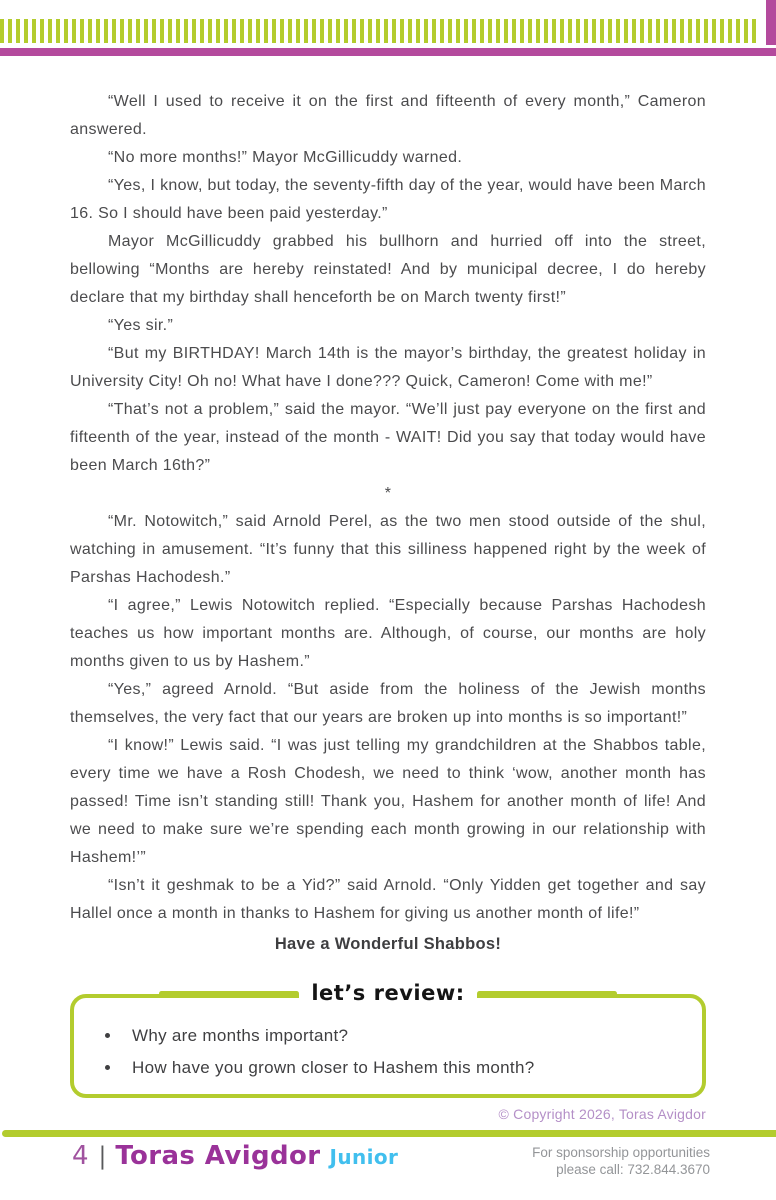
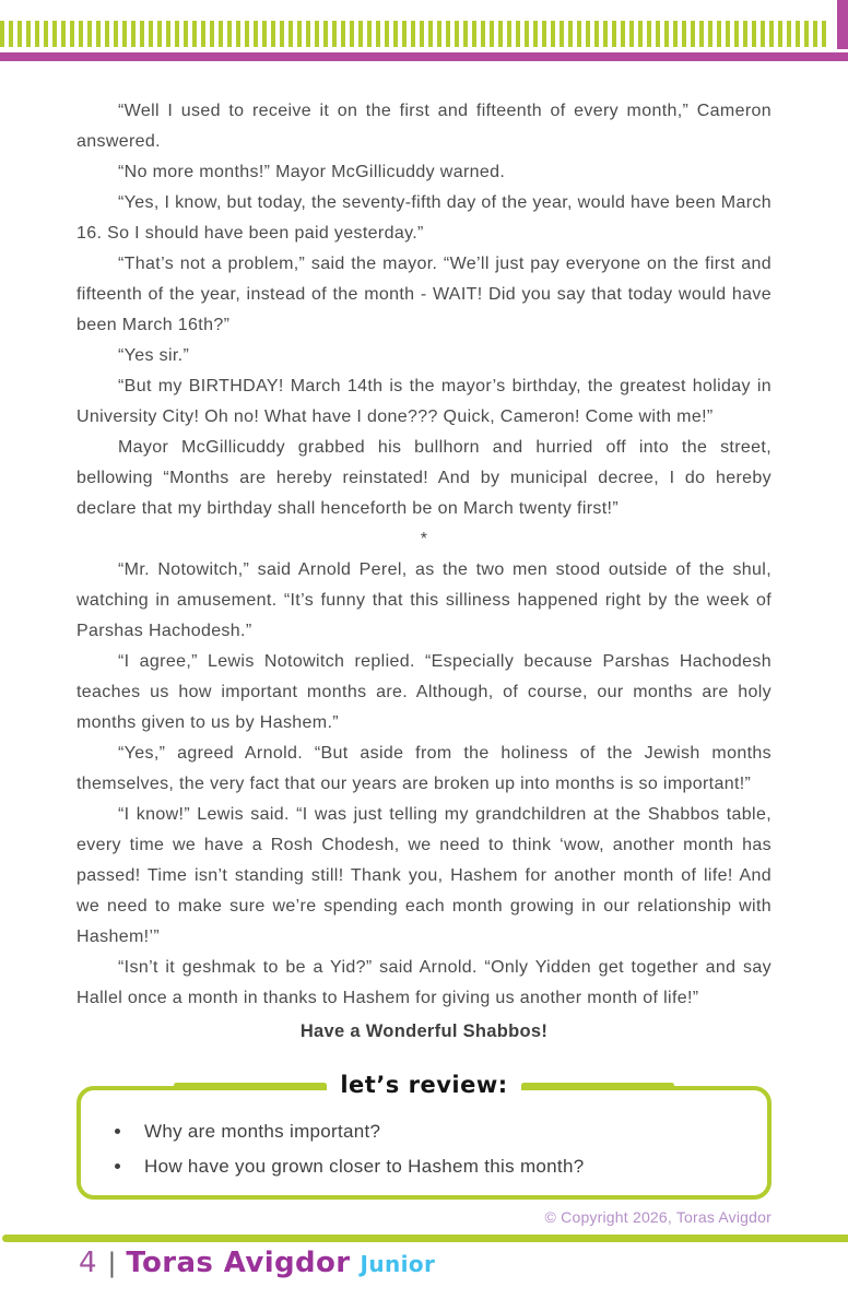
  “Well I used to receive it on the first and fifteenth of every month,” Cameron answered.
  “No more months!” Mayor McGillicuddy warned.
  “Yes, I know, but today, the seventy-fifth day of the year, would have been March 16. So I should have been paid yesterday.”
- Mayor McGillicuddy grabbed his bullhorn and hurried off into the street, bellowing “Months are hereby reinstated! And by municipal decree, I do hereby declare that my birthday shall henceforth be on March twenty first!”
+ “That’s not a problem,” said the mayor. “We’ll just pay everyone on the first and fifteenth of the year, instead of the month - WAIT! Did you say that today would have been March 16th?”
  “Yes sir.”
  “But my BIRTHDAY! March 14th is the mayor’s birthday, the greatest holiday in University City! Oh no! What have I done??? Quick, Cameron! Come with me!”
- “That’s not a problem,” said the mayor. “We’ll just pay everyone on the first and fifteenth of the year, instead of the month - WAIT! Did you say that today would have been March 16th?”
+ Mayor McGillicuddy grabbed his bullhorn and hurried off into the street, bellowing “Months are hereby reinstated! And by municipal decree, I do hereby declare that my birthday shall henceforth be on March twenty first!”
  *
  “Mr. Notowitch,” said Arnold Perel, as the two men stood outside of the shul, watching in amusement. “It’s funny that this silliness happened right by the week of Parshas Hachodesh.”
  “I agree,” Lewis Notowitch replied. “Especially because Parshas Hachodesh teaches us how important months are. Although, of course, our months are holy months given to us by Hashem.”
  “Yes,” agreed Arnold. “But aside from the holiness of the Jewish months themselves, the very fact that our years are broken up into months is so important!”
  “I know!” Lewis said. “I was just telling my grandchildren at the Shabbos table, every time we have a Rosh Chodesh, we need to think ‘wow, another month has passed! Time isn’t standing still! Thank you, Hashem for another month of life! And we need to make sure we’re spending each month growing in our relationship with Hashem!’”
  “Isn’t it geshmak to be a Yid?” said Arnold. “Only Yidden get together and say Hallel once a month in thanks to Hashem for giving us another month of life!”
  Have a Wonderful Shabbos!
  let’s review:
  Why are months important?
  How have you grown closer to Hashem this month?
  © Copyright 2026, Toras Avigdor
  4
  |
  Toras Avigdor
  Junior
- For sponsorship opportunities
- please call: 732.844.3670
